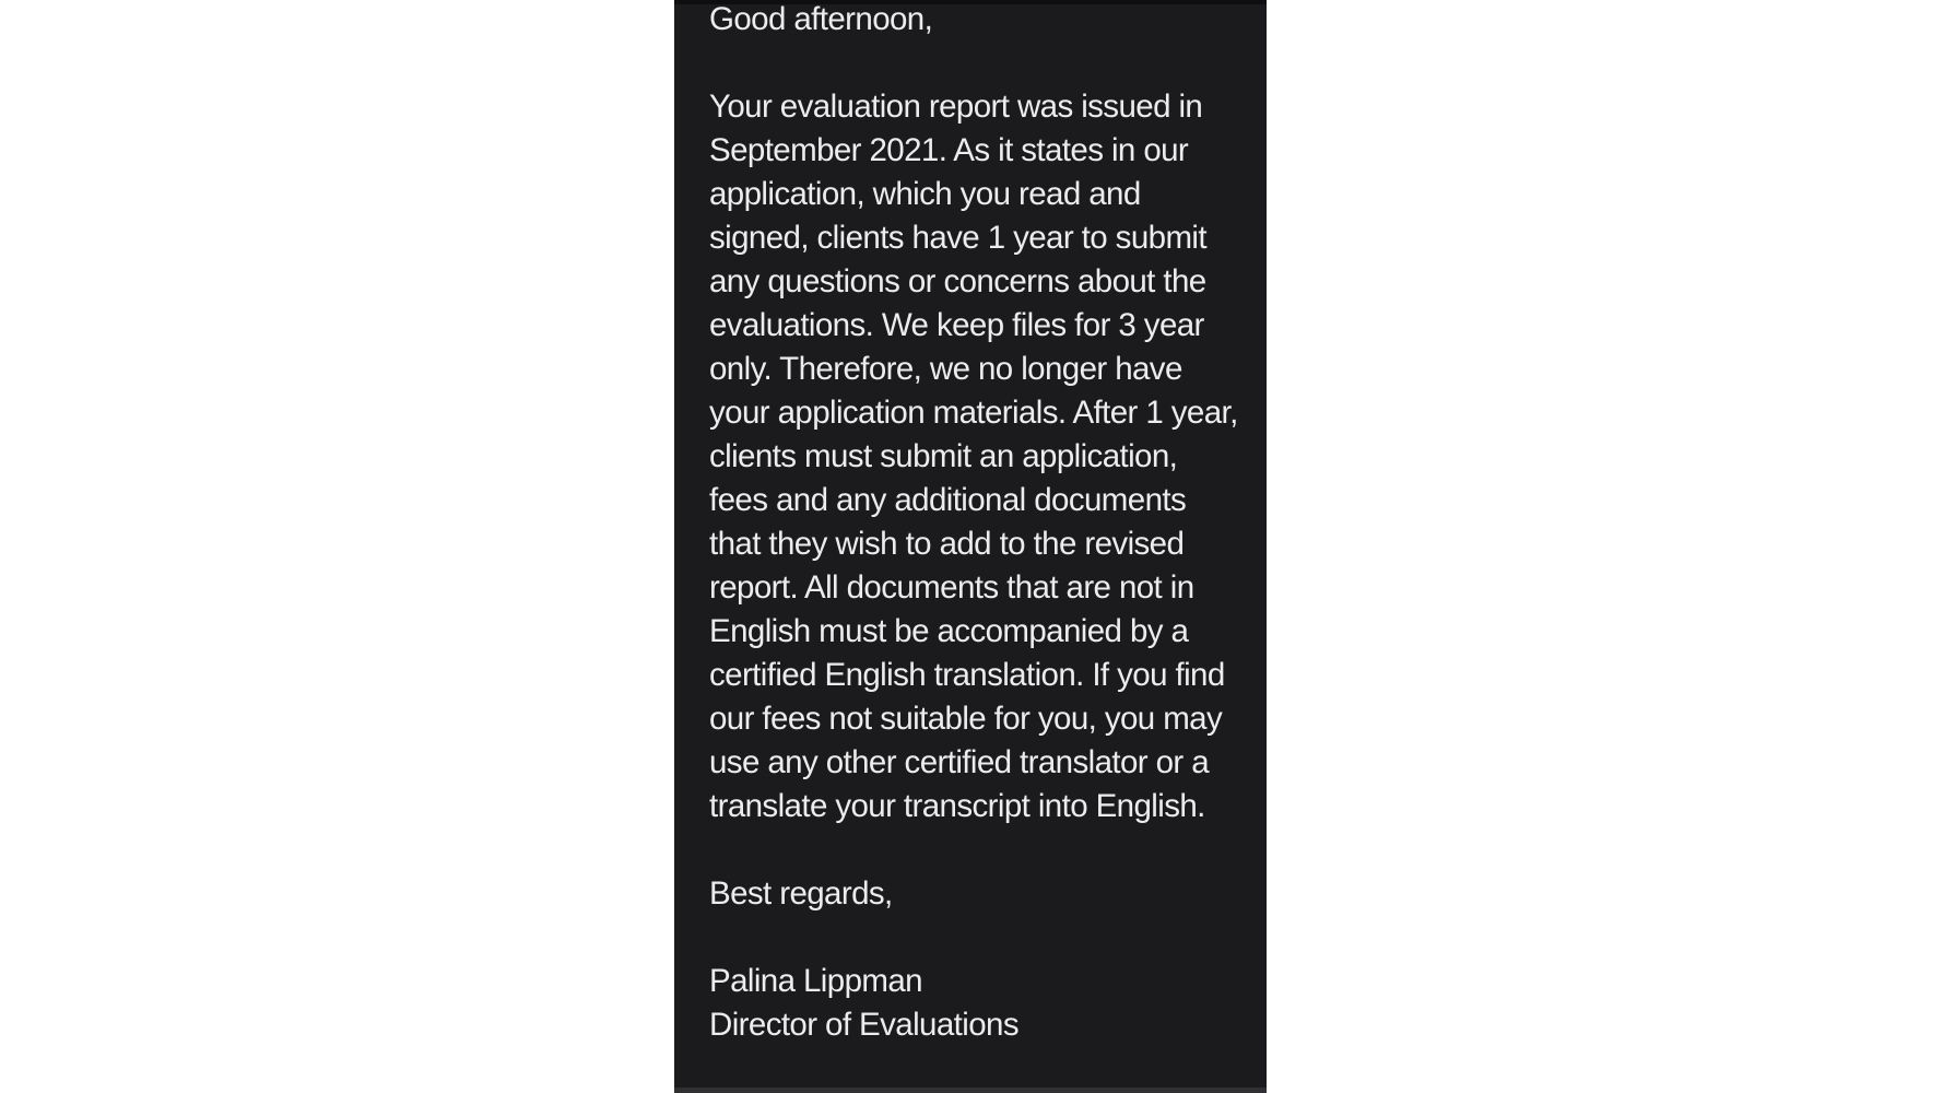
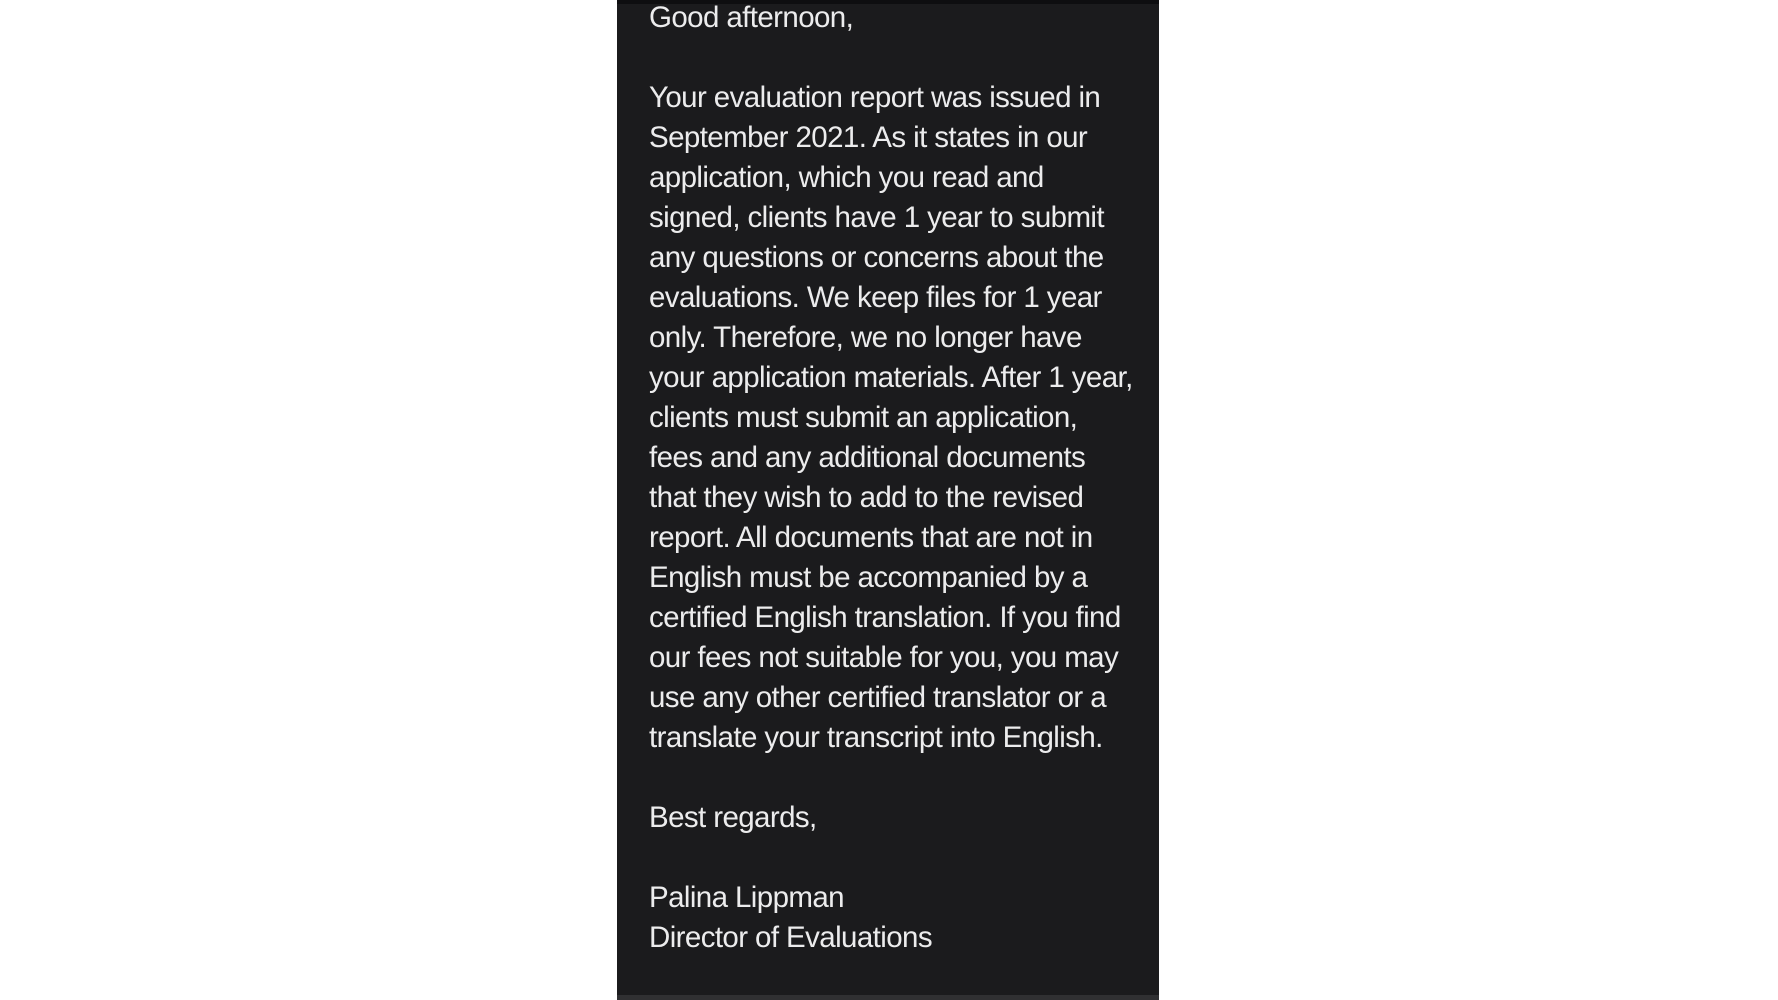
  Good afternoon,
  Your evaluation report was issued in
  September 2021. As it states in our
  application, which you read and
  signed, clients have 1 year to submit
  any questions or concerns about the
- evaluations. We keep files for 3 year
+ evaluations. We keep files for 1 year
  only. Therefore, we no longer have
  your application materials. After 1 year,
  clients must submit an application,
  fees and any additional documents
  that they wish to add to the revised
  report. All documents that are not in
  English must be accompanied by a
  certified English translation. If you find
  our fees not suitable for you, you may
  use any other certified translator or a
  translate your transcript into English.
  Best regards,
  Palina Lippman
  Director of Evaluations
